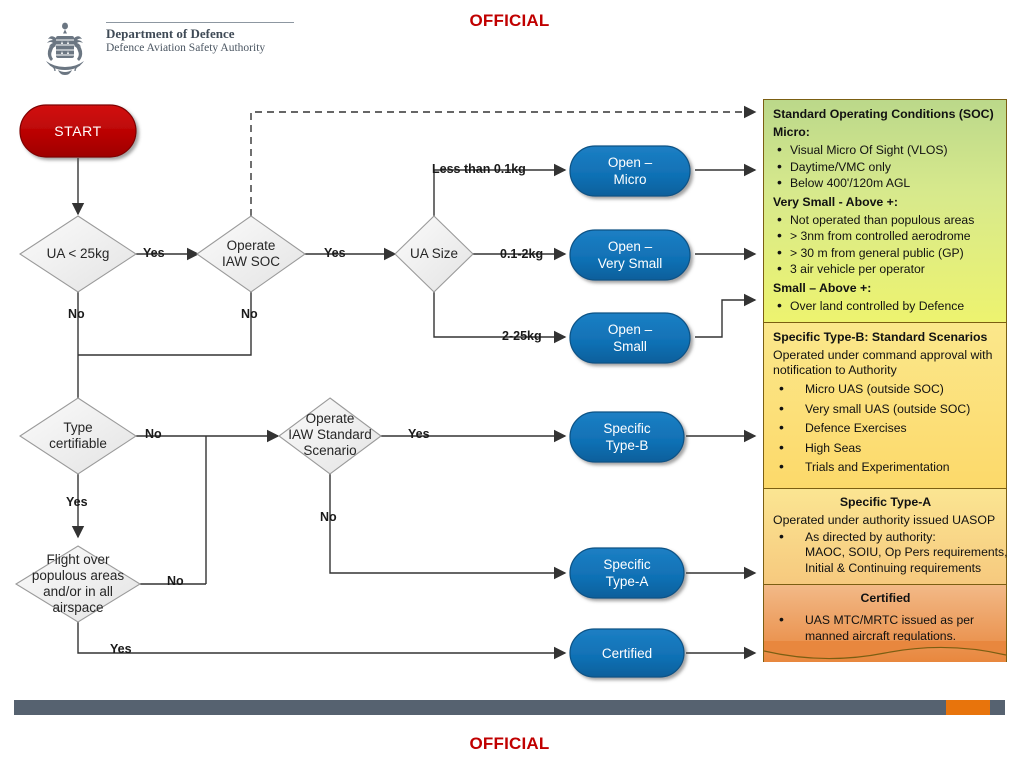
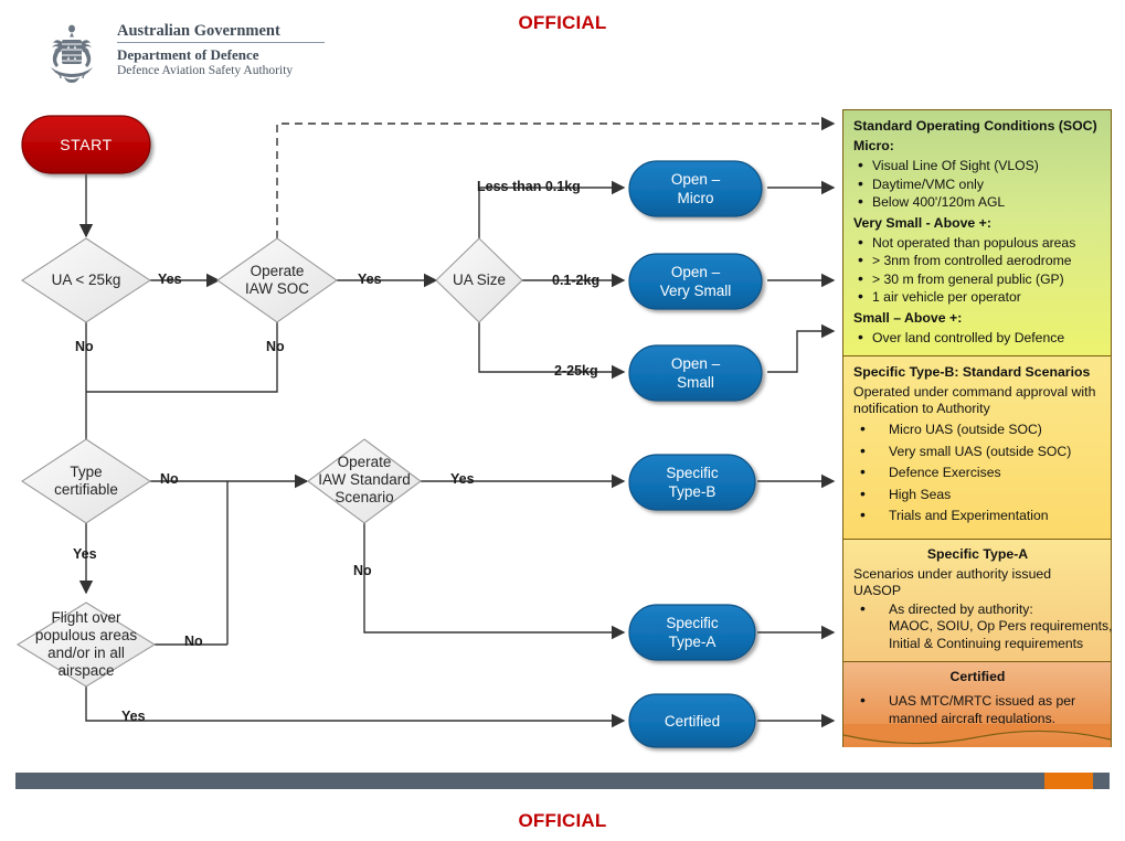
  OFFICIAL
  OFFICIAL
+ Australian Government
  Department of Defence
  Defence Aviation Safety Authority
  START
  UA < 25kg
  Operate
  IAW SOC
  UA Size
  Type
  certifiable
  Operate
  IAW Standard
  Scenario
  Flight over
  populous areas
  and/or in all
  airspace
  Open –
  Micro
  Open –
  Very Small
  Open –
  Small
  Specific
  Type-B
  Specific
  Type-A
  Certified
  Yes
  No
  Yes
  No
  Less than 0.1kg
  0.1-2kg
  2-25kg
  No
  Yes
  Yes
  No
  No
  Yes
  Standard Operating Conditions (SOC)
  Micro:
- Visual Micro Of Sight (VLOS)
+ Visual Line Of Sight (VLOS)
  Daytime/VMC only
  Below 400'/120m AGL
  Very Small - Above +:
  Not operated than populous areas
  > 3nm from controlled aerodrome
  > 30 m from general public (GP)
- 3 air vehicle per operator
+ 1 air vehicle per operator
  Small – Above +:
  Over land controlled by Defence
  Specific Type-B: Standard Scenarios
  Operated under command approval with notification to Authority
  Micro UAS (outside SOC)
  Very small UAS (outside SOC)
  Defence Exercises
  High Seas
  Trials and Experimentation
  Specific Type-A
- Operated under authority issued UASOP
+ Scenarios under authority issued UASOP
  As directed by authority:
  MAOC, SOIU, Op Pers requirements,
  Initial & Continuing requirements
  Certified
  UAS MTC/MRTC issued as per
  manned aircraft regulations.
